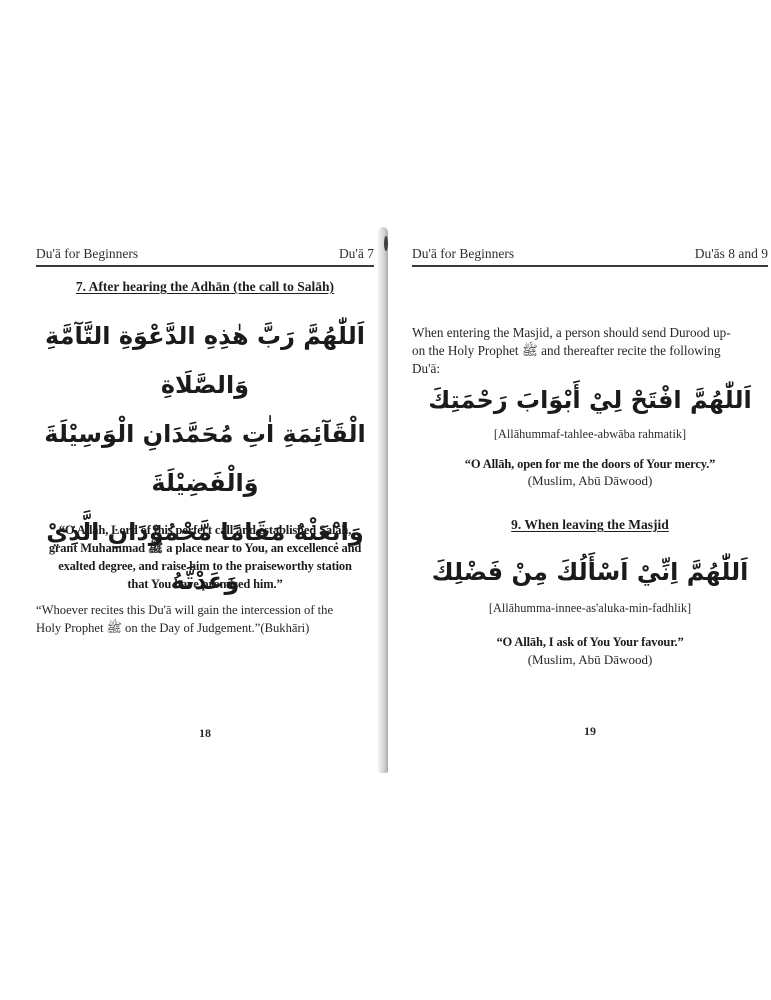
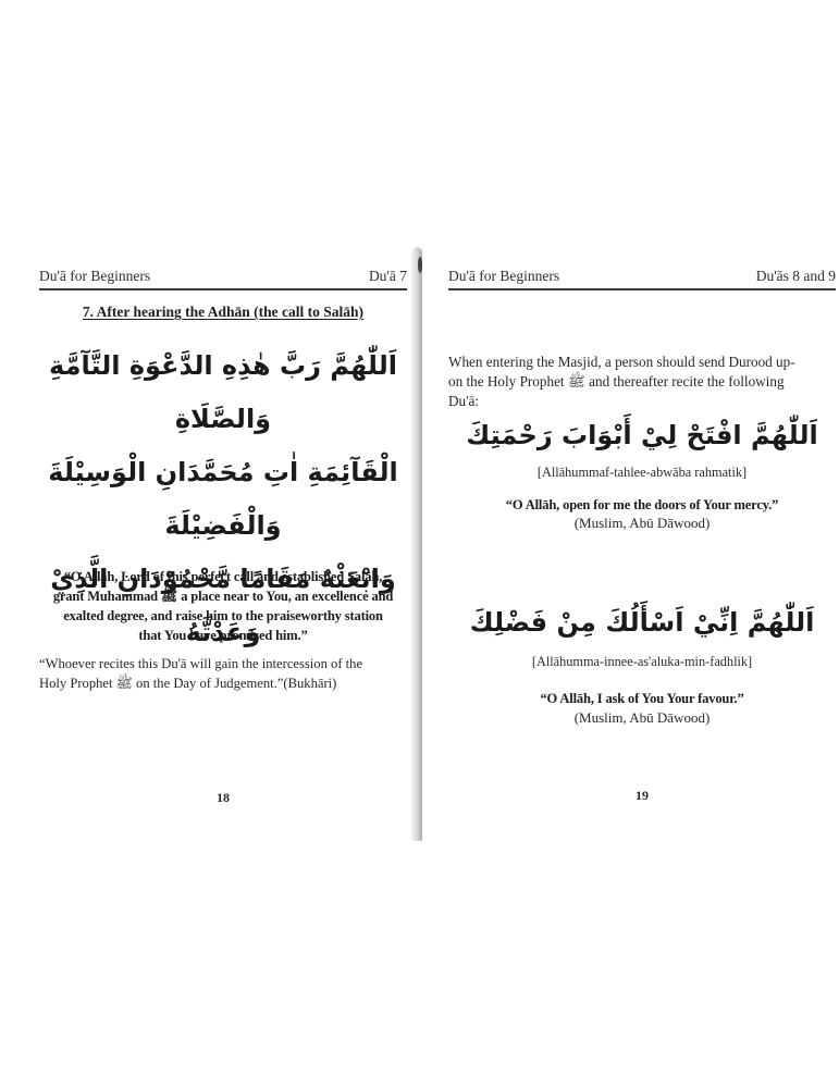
  Du'ā for Beginners
  Du'ā 7
  7. After hearing the Adhān (the call to Salāh)
  اَللّٰهُمَّ رَبَّ هٰذِهِ الدَّعْوَةِ التَّآمَّةِ وَالصَّلَاةِ
  الْقَآئِمَةِ اٰتِ مُحَمَّدَانِ الْوَسِيْلَةَ وَالْفَضِيْلَةَ
  وَابْعَثْهُ مَقَامًا مَّحْمُوْدَانِ الَّذِيْ وَعَدْتَّهُ
  “O Allāh, Lord of this perfect call and established Salāh,
  grant Muhammad ﷺ a place near to You, an excellence and
  exalted degree, and raise him to the praiseworthy station
  that You have promised him.”
  “Whoever recites this Du'ā will gain the intercession of the
  Holy Prophet ﷺ on the Day of Judgement.”(Bukhāri)
  18
  Du'ā for Beginners
  Du'ās 8 and 9
  When entering the Masjid, a person should send Durood up-
  on the Holy Prophet ﷺ and thereafter recite the following
  Du'ā:
  اَللّٰهُمَّ افْتَحْ لِيْ أَبْوَابَ رَحْمَتِكَ
  [Allāhummaf-tahlee-abwāba rahmatik]
  “O Allāh, open for me the doors of Your mercy.”
  (Muslim, Abū Dāwood)
- 9. When leaving the Masjid
  اَللّٰهُمَّ اِنِّيْ اَسْأَلُكَ مِنْ فَضْلِكَ
  [Allāhumma-innee-as'aluka-min-fadhlik]
  “O Allāh, I ask of You Your favour.”
  (Muslim, Abū Dāwood)
  19
